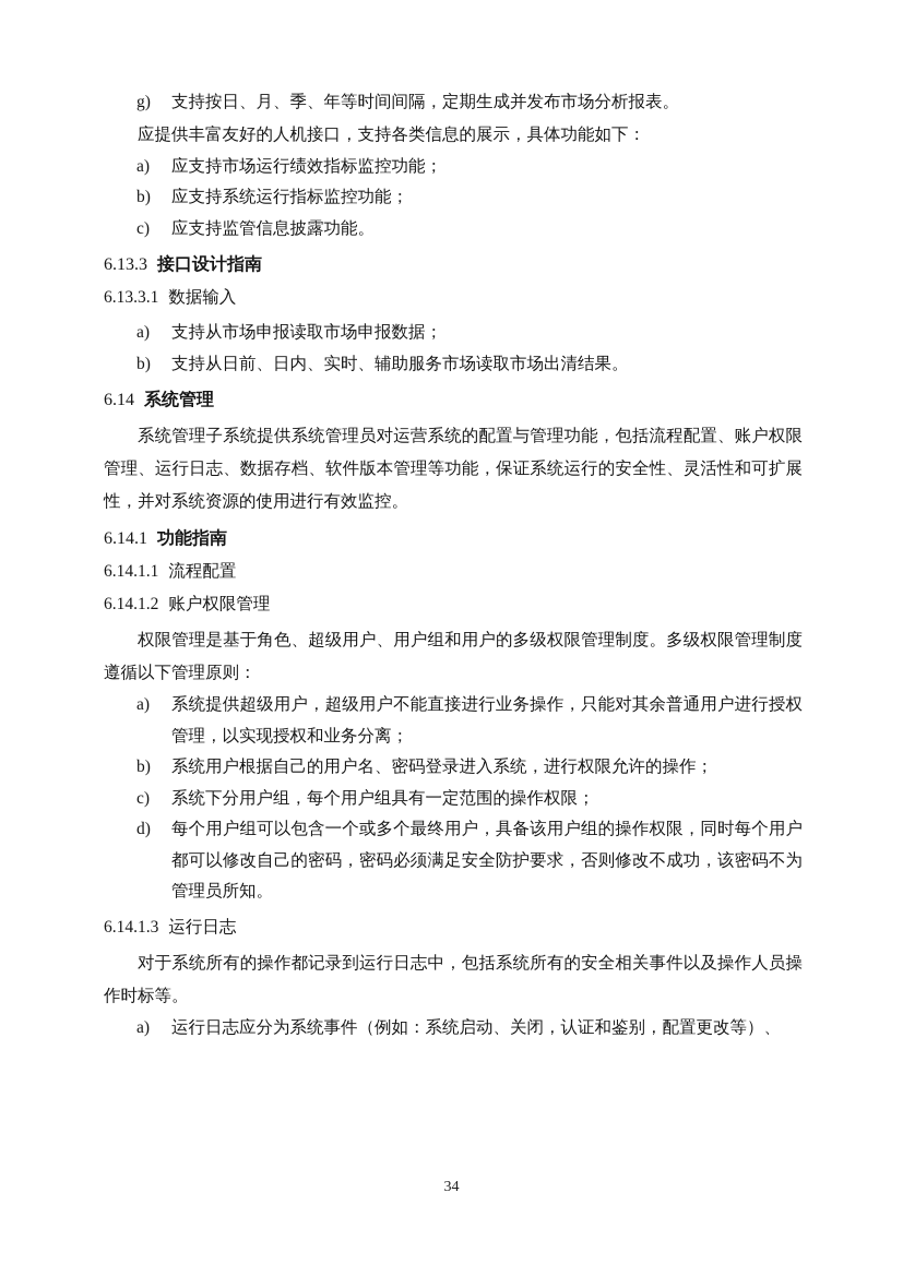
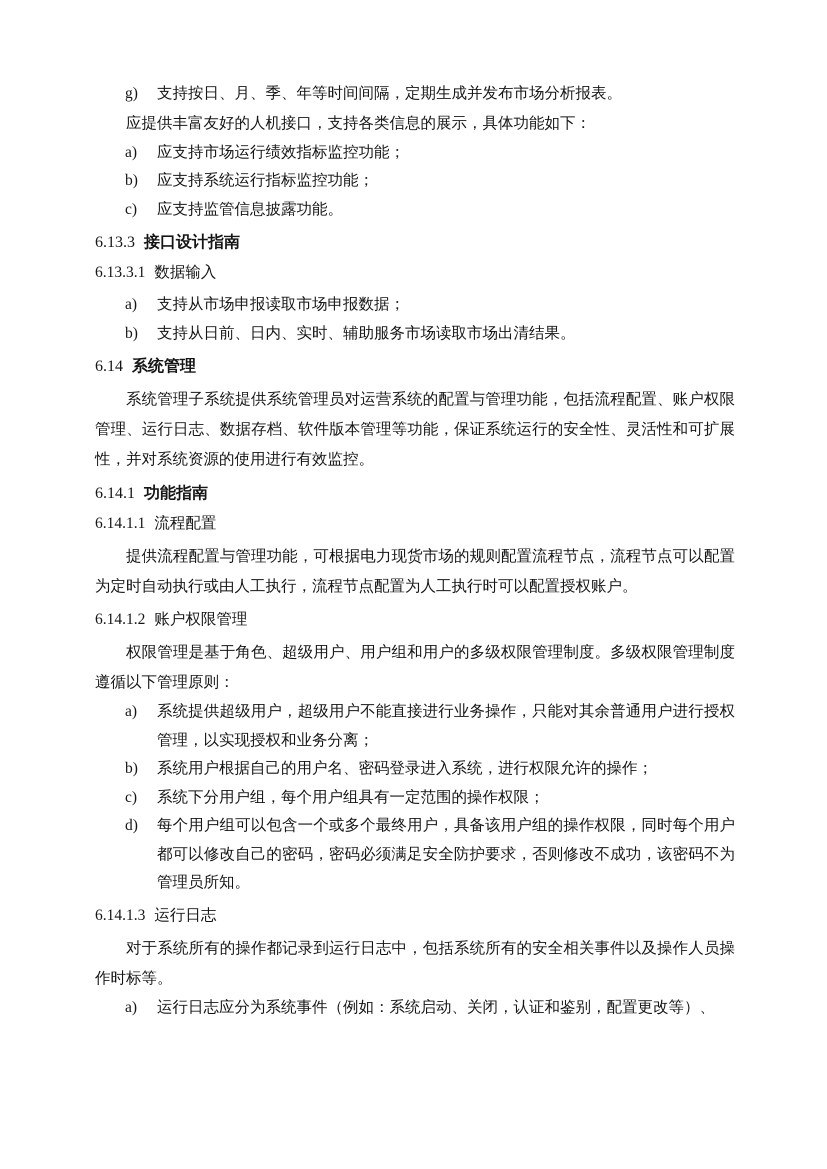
  g)
  支持按日、月、季、年等时间间隔，定期生成并发布市场分析报表。
  应提供丰富友好的人机接口，支持各类信息的展示，具体功能如下：
  a)
  应支持市场运行绩效指标监控功能；
  b)
  应支持系统运行指标监控功能；
  c)
  应支持监管信息披露功能。
  6.13.3 接口设计指南
  6.13.3.1 数据输入
  a)
  支持从市场申报读取市场申报数据；
  b)
  支持从日前、日内、实时、辅助服务市场读取市场出清结果。
  6.14 系统管理
  系统管理子系统提供系统管理员对运营系统的配置与管理功能，包括流程配置、账户权限管理、运行日志、数据存档、软件版本管理等功能，保证系统运行的安全性、灵活性和可扩展性，并对系统资源的使用进行有效监控。
  6.14.1 功能指南
  6.14.1.1 流程配置
+ 提供流程配置与管理功能，可根据电力现货市场的规则配置流程节点，流程节点可以配置为定时自动执行或由人工执行，流程节点配置为人工执行时可以配置授权账户。
  6.14.1.2 账户权限管理
  权限管理是基于角色、超级用户、用户组和用户的多级权限管理制度。多级权限管理制度遵循以下管理原则：
  a)
  系统提供超级用户，超级用户不能直接进行业务操作，只能对其余普通用户进行授权管理，以实现授权和业务分离；
  b)
  系统用户根据自己的用户名、密码登录进入系统，进行权限允许的操作；
  c)
  系统下分用户组，每个用户组具有一定范围的操作权限；
  d)
  每个用户组可以包含一个或多个最终用户，具备该用户组的操作权限，同时每个用户都可以修改自己的密码，密码必须满足安全防护要求，否则修改不成功，该密码不为管理员所知。
  6.14.1.3 运行日志
  对于系统所有的操作都记录到运行日志中，包括系统所有的安全相关事件以及操作人员操作时标等。
  a)
  运行日志应分为系统事件（例如：系统启动、关闭，认证和鉴别，配置更改等）、
- 34
